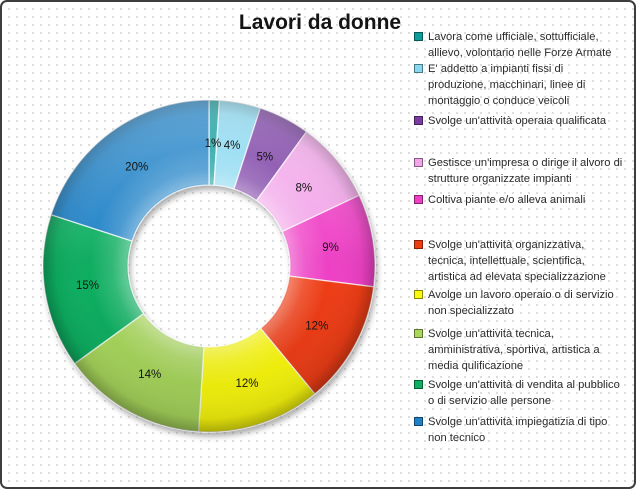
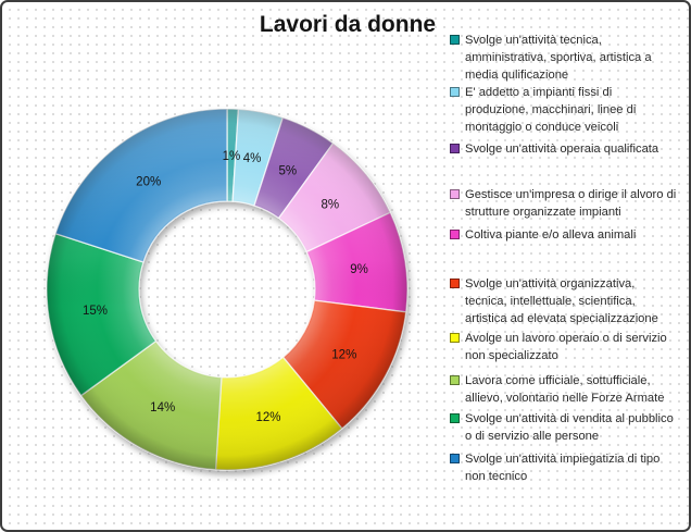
  Lavori da donne
  1%
  4%
  5%
  8%
  9%
  12%
  12%
  14%
  15%
  20%
- Lavora come ufficiale, sottufficiale, allievo, volontario nelle Forze Armate
+ Svolge un'attività tecnica, amministrativa, sportiva, artistica a media qulificazione
  E' addetto a impianti fissi di produzione, macchinari, linee di montaggio o conduce veicoli
  Svolge un'attività operaia qualificata
  Gestisce un'impresa o dirige il alvoro di strutture organizzate impianti
  Coltiva piante e/o alleva animali
  Svolge un'attività organizzativa, tecnica, intellettuale, scientifica, artistica ad elevata specializzazione
  Avolge un lavoro operaio o di servizio non specializzato
- Svolge un'attività tecnica, amministrativa, sportiva, artistica a media qulificazione
+ Lavora come ufficiale, sottufficiale, allievo, volontario nelle Forze Armate
  Svolge un'attività di vendita al pubblico o di servizio alle persone
  Svolge un'attività impiegatizia di tipo non tecnico
